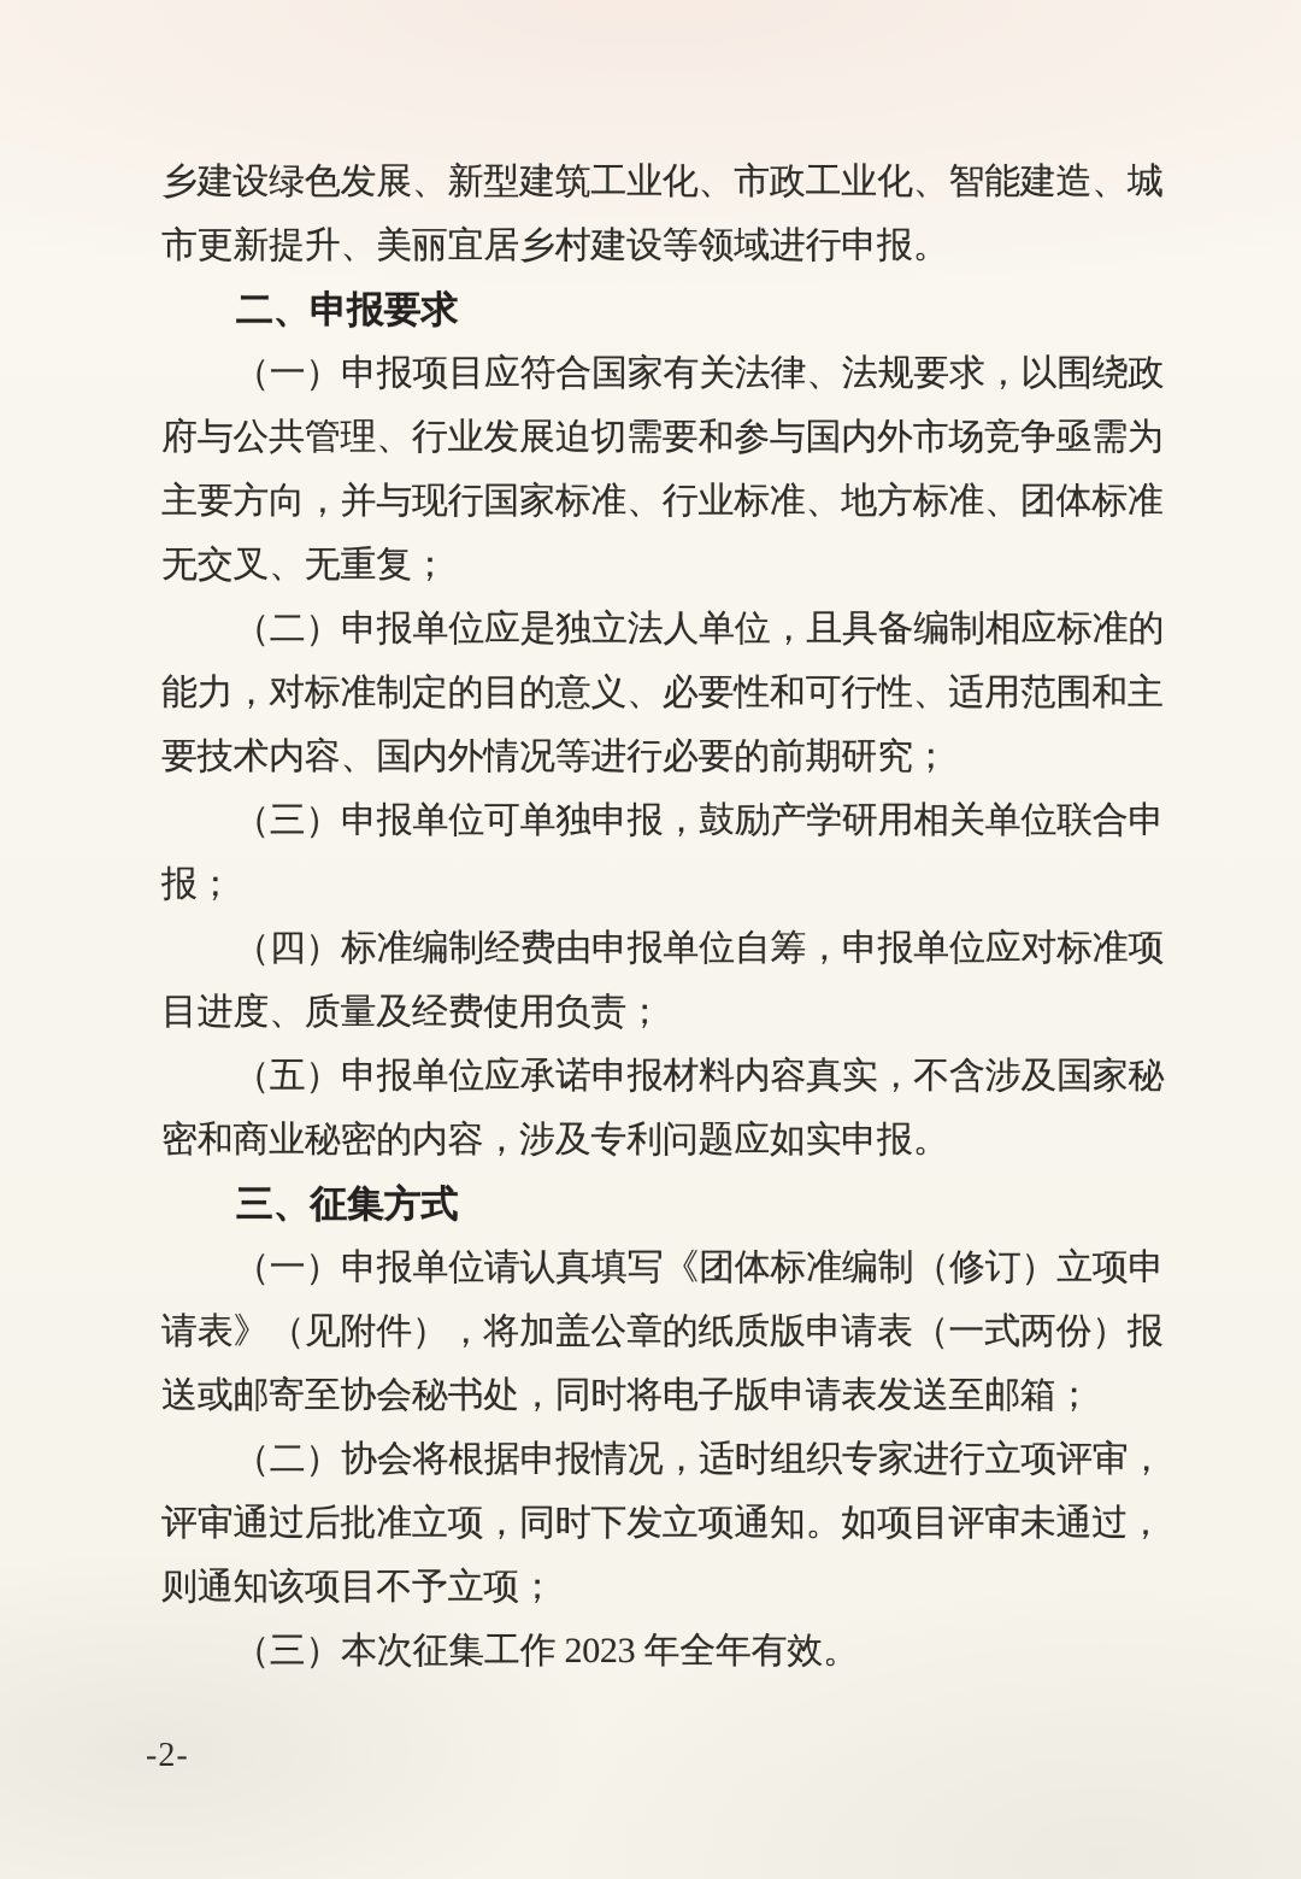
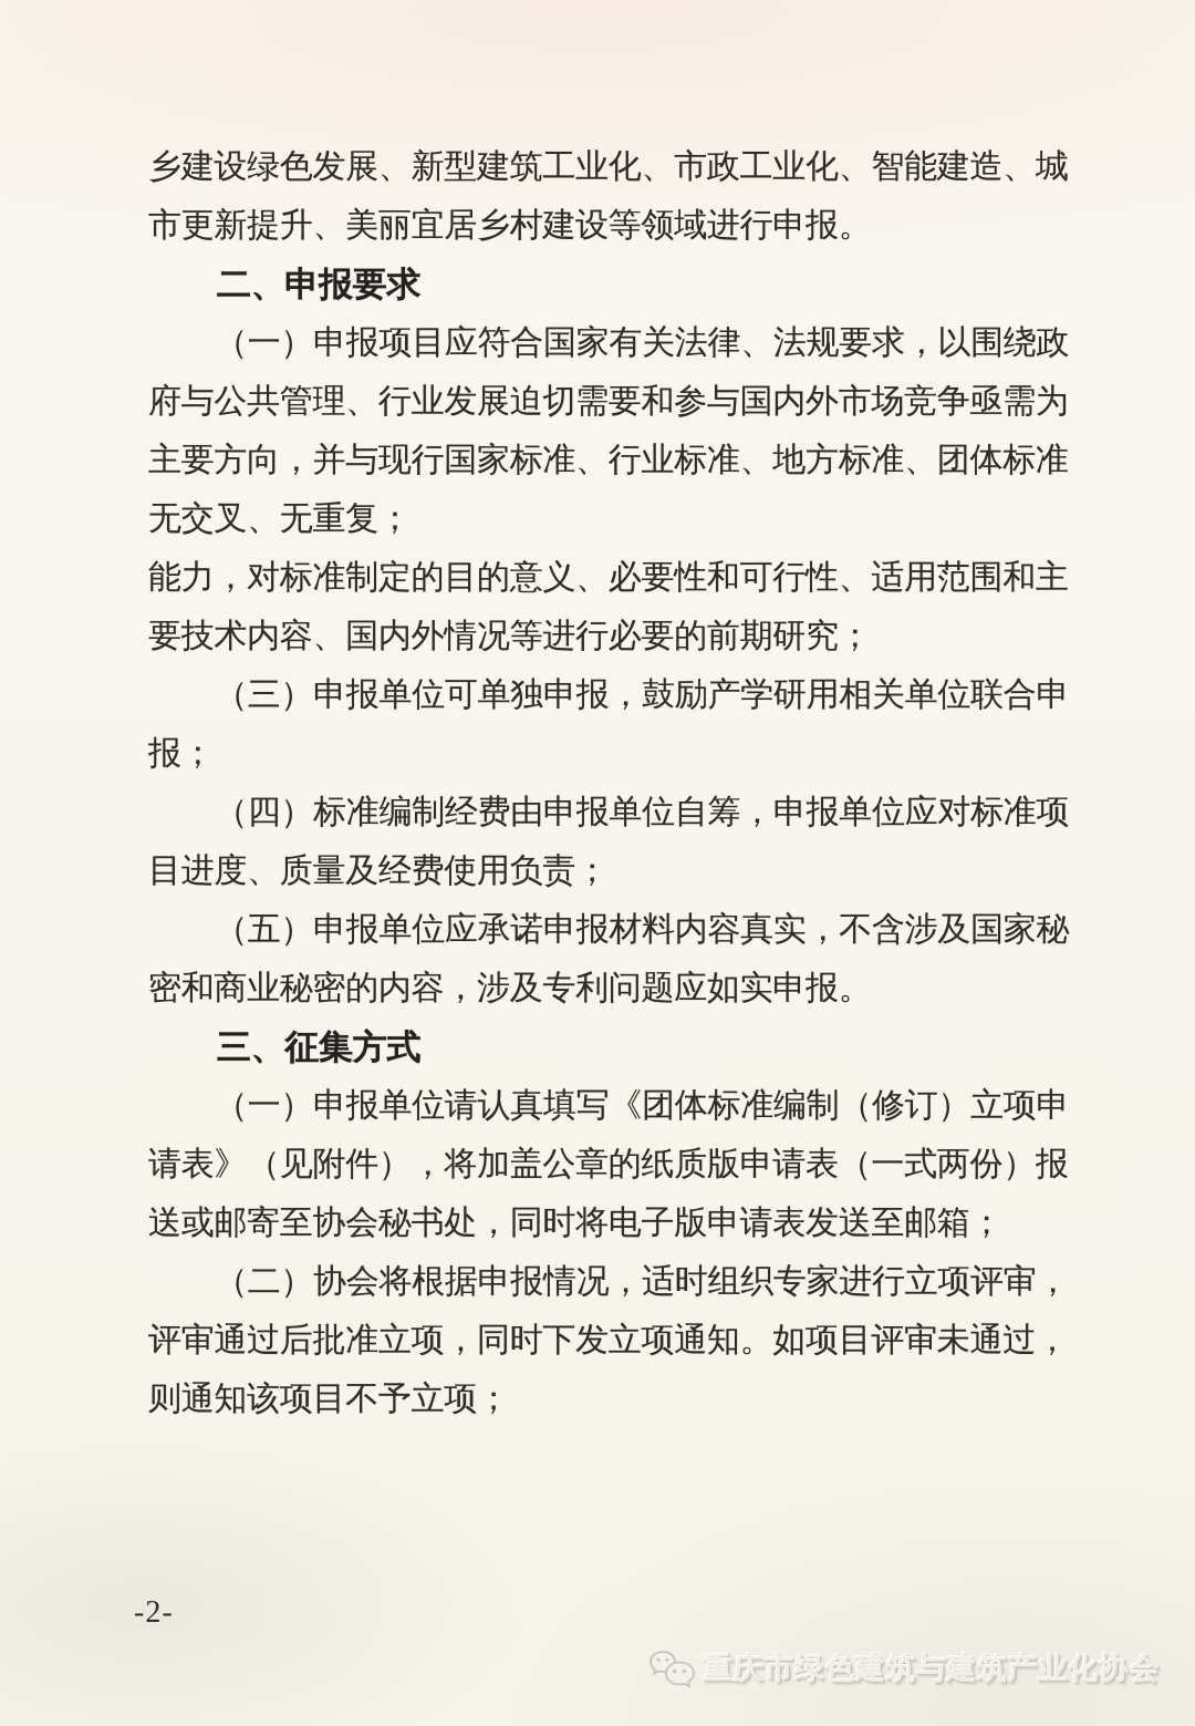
  乡建设绿色发展、新型建筑工业化、市政工业化、智能建造、城
  市更新提升、美丽宜居乡村建设等领域进行申报。
  二、申报要求
  （一）申报项目应符合国家有关法律、法规要求，以围绕政
  府与公共管理、行业发展迫切需要和参与国内外市场竞争亟需为
  主要方向，并与现行国家标准、行业标准、地方标准、团体标准
  无交叉、无重复；
- （二）申报单位应是独立法人单位，且具备编制相应标准的
  能力，对标准制定的目的意义、必要性和可行性、适用范围和主
  要技术内容、国内外情况等进行必要的前期研究；
  （三）申报单位可单独申报，鼓励产学研用相关单位联合申
  报；
  （四）标准编制经费由申报单位自筹，申报单位应对标准项
  目进度、质量及经费使用负责；
  （五）申报单位应承诺申报材料内容真实，不含涉及国家秘
  密和商业秘密的内容，涉及专利问题应如实申报。
  三、征集方式
  （一）申报单位请认真填写《团体标准编制（修订）立项申
  请表》（见附件），将加盖公章的纸质版申请表（一式两份）报
  送或邮寄至协会秘书处，同时将电子版申请表发送至邮箱；
  （二）协会将根据申报情况，适时组织专家进行立项评审，
  评审通过后批准立项，同时下发立项通知。如项目评审未通过，
  则通知该项目不予立项；
- （三）本次征集工作 2023 年全年有效。
  -2-
+ 重庆市绿色建筑与建筑产业化协会
